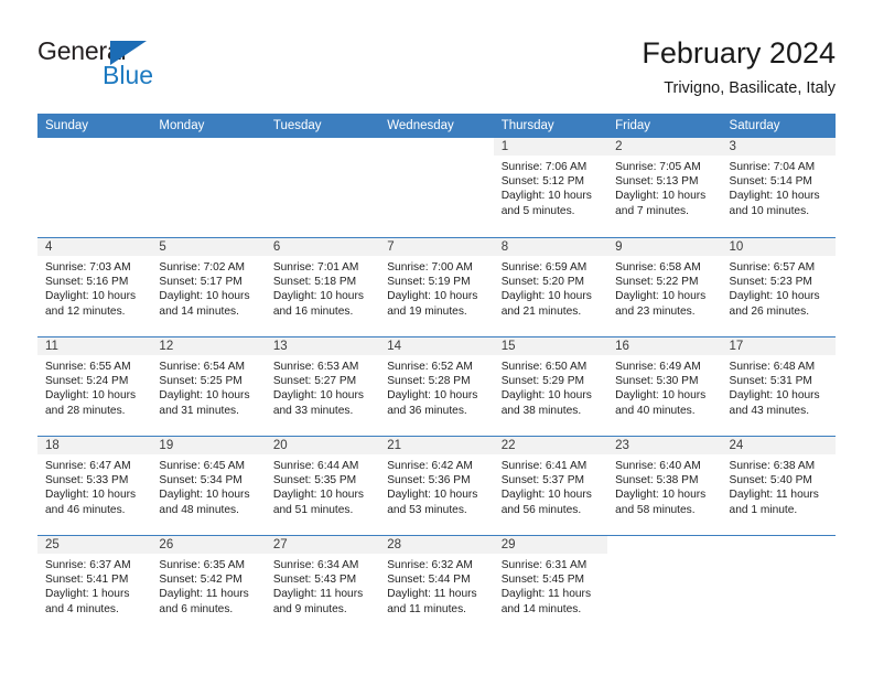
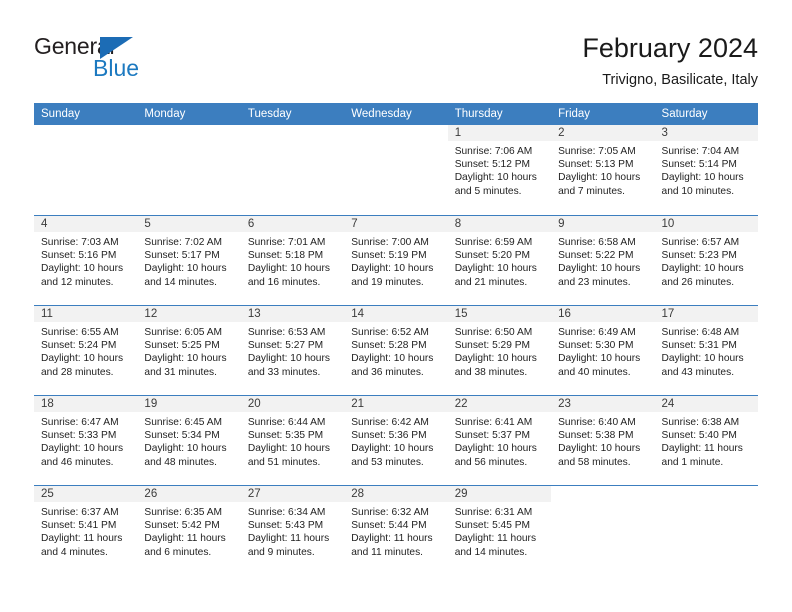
  General
  Blue
  February 2024
  Trivigno, Basilicate, Italy
  Sunday
  Monday
  Tuesday
  Wednesday
  Thursday
  Friday
  Saturday
  1
  Sunrise: 7:06 AM
  Sunset: 5:12 PM
  Daylight: 10 hours and 5 minutes.
  2
  Sunrise: 7:05 AM
  Sunset: 5:13 PM
  Daylight: 10 hours and 7 minutes.
  3
  Sunrise: 7:04 AM
  Sunset: 5:14 PM
  Daylight: 10 hours and 10 minutes.
  4
  Sunrise: 7:03 AM
  Sunset: 5:16 PM
  Daylight: 10 hours and 12 minutes.
  5
  Sunrise: 7:02 AM
  Sunset: 5:17 PM
  Daylight: 10 hours and 14 minutes.
  6
  Sunrise: 7:01 AM
  Sunset: 5:18 PM
  Daylight: 10 hours and 16 minutes.
  7
  Sunrise: 7:00 AM
  Sunset: 5:19 PM
  Daylight: 10 hours and 19 minutes.
  8
  Sunrise: 6:59 AM
  Sunset: 5:20 PM
  Daylight: 10 hours and 21 minutes.
  9
  Sunrise: 6:58 AM
  Sunset: 5:22 PM
  Daylight: 10 hours and 23 minutes.
  10
  Sunrise: 6:57 AM
  Sunset: 5:23 PM
  Daylight: 10 hours and 26 minutes.
  11
  Sunrise: 6:55 AM
  Sunset: 5:24 PM
  Daylight: 10 hours and 28 minutes.
  12
- Sunrise: 6:54 AM
+ Sunrise: 6:05 AM
  Sunset: 5:25 PM
  Daylight: 10 hours and 31 minutes.
  13
  Sunrise: 6:53 AM
  Sunset: 5:27 PM
  Daylight: 10 hours and 33 minutes.
  14
  Sunrise: 6:52 AM
  Sunset: 5:28 PM
  Daylight: 10 hours and 36 minutes.
  15
  Sunrise: 6:50 AM
  Sunset: 5:29 PM
  Daylight: 10 hours and 38 minutes.
  16
  Sunrise: 6:49 AM
  Sunset: 5:30 PM
  Daylight: 10 hours and 40 minutes.
  17
  Sunrise: 6:48 AM
  Sunset: 5:31 PM
  Daylight: 10 hours and 43 minutes.
  18
  Sunrise: 6:47 AM
  Sunset: 5:33 PM
  Daylight: 10 hours and 46 minutes.
  19
  Sunrise: 6:45 AM
  Sunset: 5:34 PM
  Daylight: 10 hours and 48 minutes.
  20
  Sunrise: 6:44 AM
  Sunset: 5:35 PM
  Daylight: 10 hours and 51 minutes.
  21
  Sunrise: 6:42 AM
  Sunset: 5:36 PM
  Daylight: 10 hours and 53 minutes.
  22
  Sunrise: 6:41 AM
  Sunset: 5:37 PM
  Daylight: 10 hours and 56 minutes.
  23
  Sunrise: 6:40 AM
  Sunset: 5:38 PM
  Daylight: 10 hours and 58 minutes.
  24
  Sunrise: 6:38 AM
  Sunset: 5:40 PM
  Daylight: 11 hours and 1 minute.
  25
  Sunrise: 6:37 AM
  Sunset: 5:41 PM
- Daylight: 1 hours and 4 minutes.
+ Daylight: 11 hours and 4 minutes.
  26
  Sunrise: 6:35 AM
  Sunset: 5:42 PM
  Daylight: 11 hours and 6 minutes.
  27
  Sunrise: 6:34 AM
  Sunset: 5:43 PM
  Daylight: 11 hours and 9 minutes.
  28
  Sunrise: 6:32 AM
  Sunset: 5:44 PM
  Daylight: 11 hours and 11 minutes.
  29
  Sunrise: 6:31 AM
  Sunset: 5:45 PM
  Daylight: 11 hours and 14 minutes.
